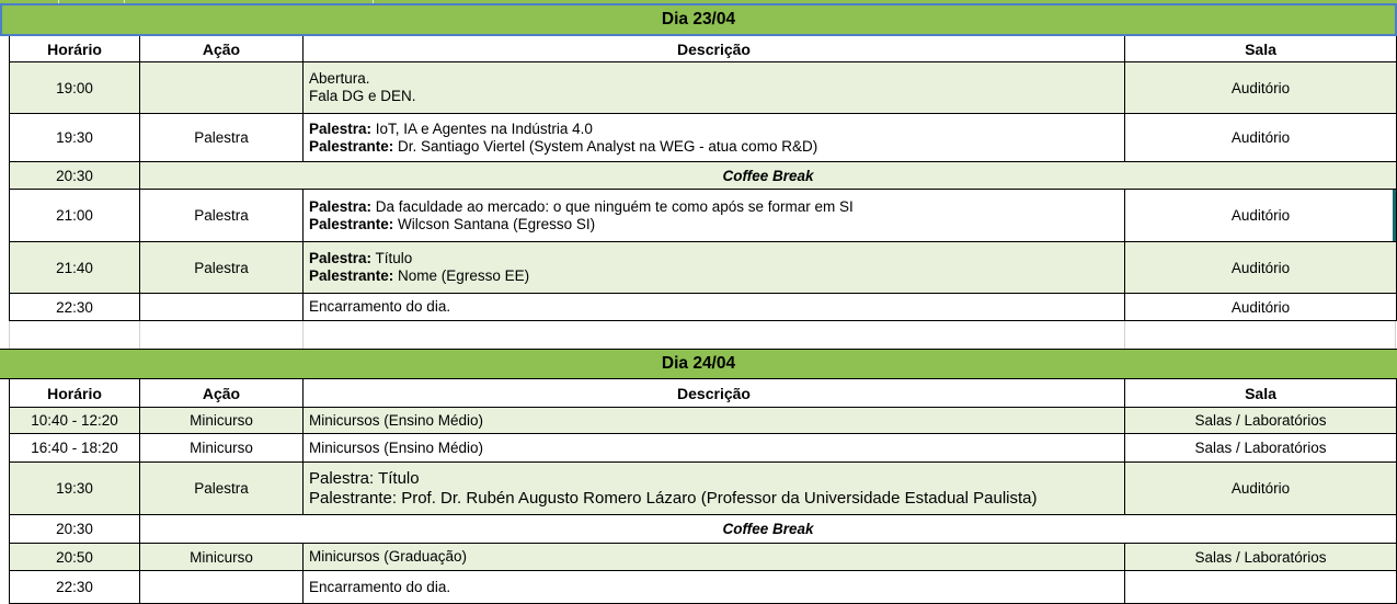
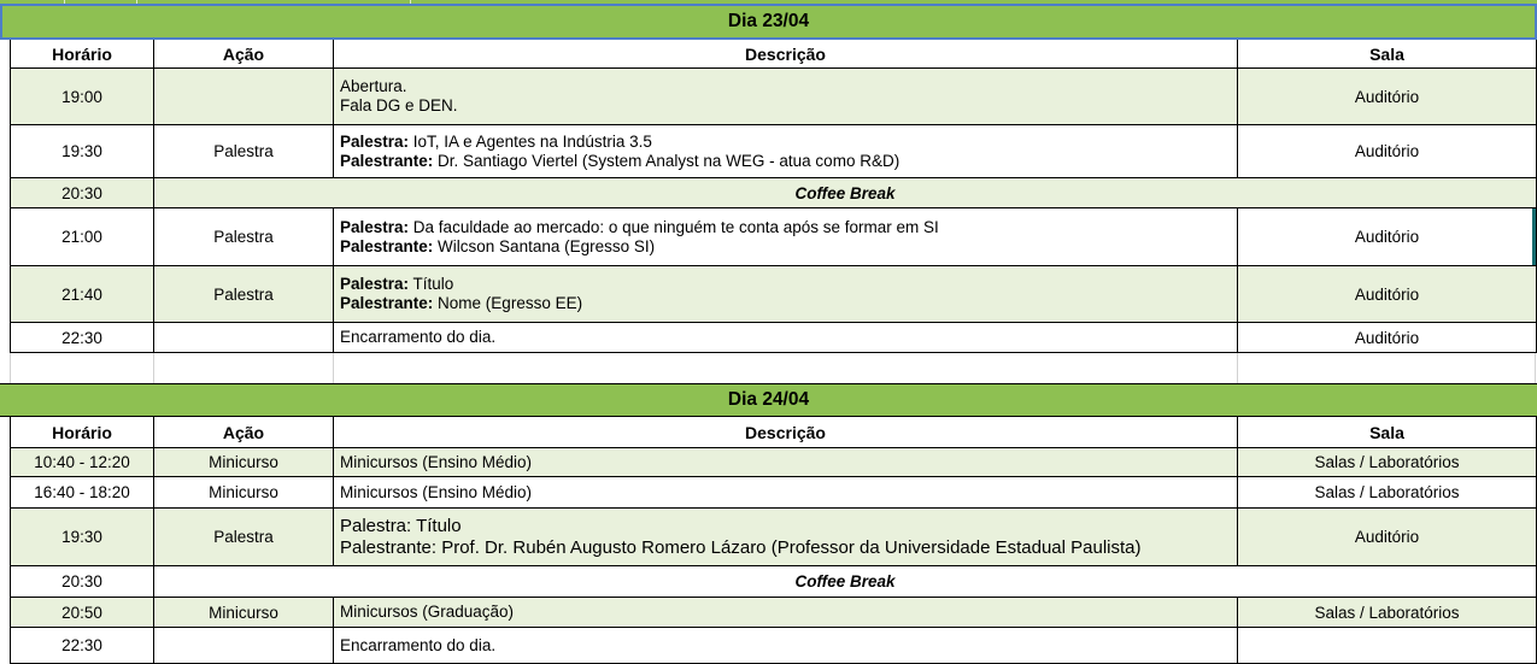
  Dia 23/04
  Horário
  Ação
  Descrição
  Sala
  19:00
  Abertura.
  Fala DG e DEN.
  Auditório
  19:30
  Palestra
- Palestra: IoT, IA e Agentes na Indústria 4.0
+ Palestra: IoT, IA e Agentes na Indústria 3.5
  Palestrante: Dr. Santiago Viertel (System Analyst na WEG - atua como R&D)
  Auditório
  20:30
  Coffee Break
  21:00
  Palestra
- Palestra: Da faculdade ao mercado: o que ninguém te como após se formar em SI
+ Palestra: Da faculdade ao mercado: o que ninguém te conta após se formar em SI
  Palestrante: Wilcson Santana (Egresso SI)
  Auditório
  21:40
  Palestra
  Palestra: Título
  Palestrante: Nome (Egresso EE)
  Auditório
  22:30
  Encarramento do dia.
  Auditório
  Dia 24/04
  Horário
  Ação
  Descrição
  Sala
  10:40 - 12:20
  Minicurso
  Minicursos (Ensino Médio)
  Salas / Laboratórios
  16:40 - 18:20
  Minicurso
  Minicursos (Ensino Médio)
  Salas / Laboratórios
  19:30
  Palestra
  Palestra: Título
  Palestrante: Prof. Dr. Rubén Augusto Romero Lázaro (Professor da Universidade Estadual Paulista)
  Auditório
  20:30
  Coffee Break
  20:50
  Minicurso
  Minicursos (Graduação)
  Salas / Laboratórios
  22:30
  Encarramento do dia.
